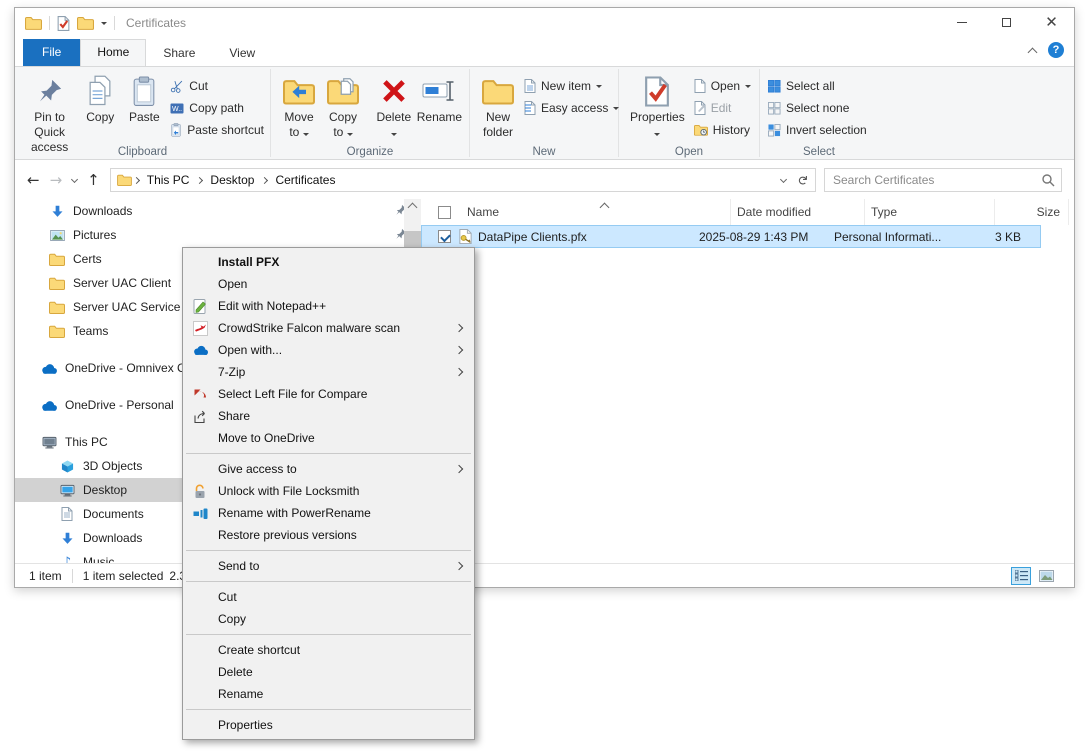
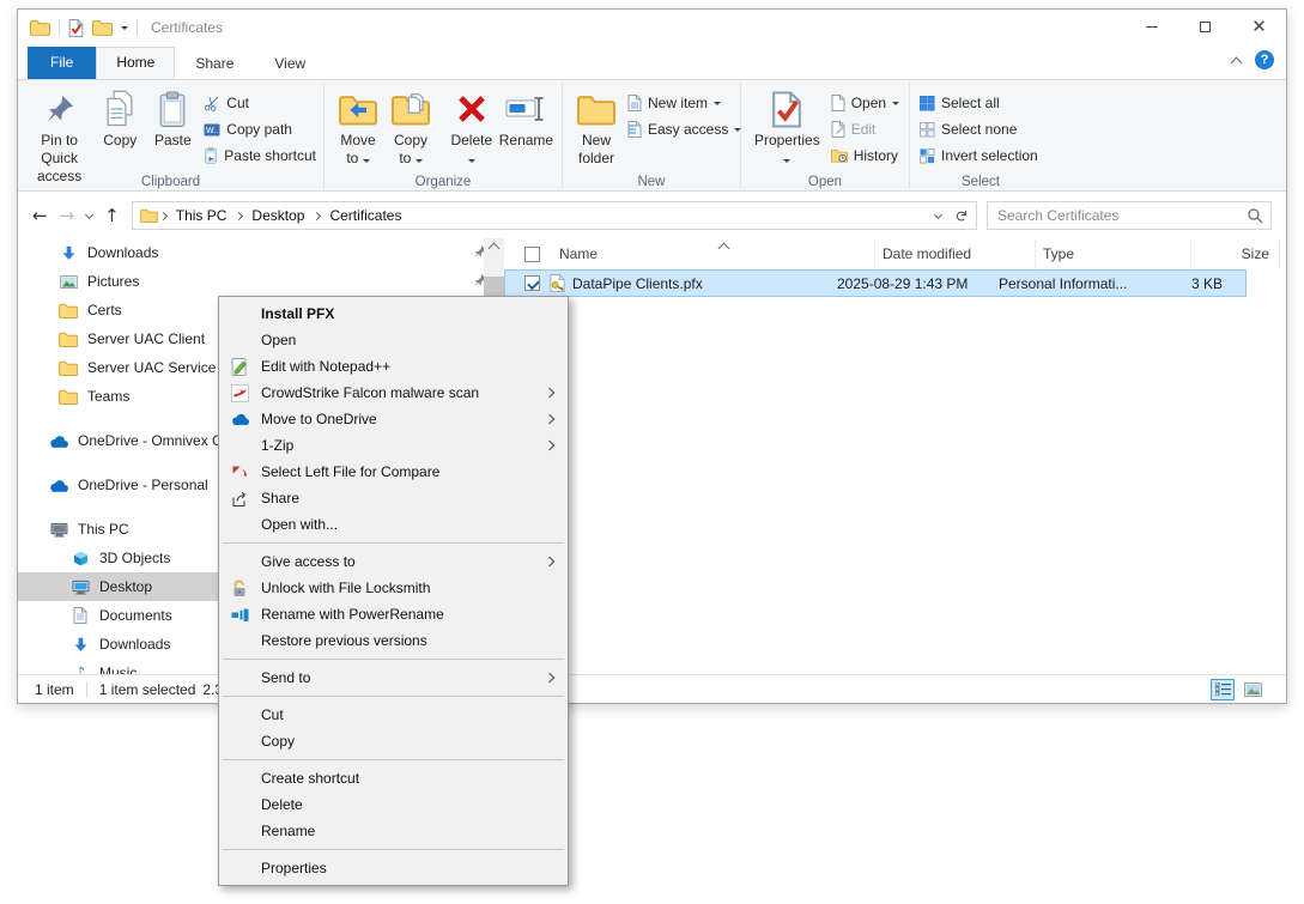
  Certificates
  ✕
  File
  Home
  Share
  View
  ?
  Pin to Quick
  access
  Copy
  Paste
  Cut
  Copy path
  Paste shortcut
  Clipboard
  Move
  to
  Copy
  to
  Delete
  Rename
  Organize
  New
  folder
  New item
  Easy access
  New
  Properties
  Open
  Edit
  History
  Open
  Select all
  Select none
  Invert selection
  Select
  ←
  →
  ↑
  This PC
  Desktop
  Certificates
  Search Certificates
  Downloads
  Pictures
  Certs
  Server UAC Client
  Server UAC Service
  Teams
  OneDrive - Omnivex
  OneDrive - Personal
  This PC
  3D Objects
  Desktop
  Documents
  Downloads
  ♪
  Music
  Name
  Date modified
  Type
  Size
  DataPipe Clients.pfx
  2025-08-29 1:43 PM
  Personal Informati...
  3 KB
  1 item
  1 item selected
  Install PFX
  Open
  Edit with Notepad++
  CrowdStrike Falcon malware scan
- Open with...
+ Move to OneDrive
- 7-Zip
+ 1-Zip
  Select Left File for Compare
  Share
- Move to OneDrive
+ Open with...
  Give access to
  Unlock with File Locksmith
  Rename with PowerRename
  Restore previous versions
  Send to
  Cut
  Copy
  Create shortcut
  Delete
  Rename
  Properties
